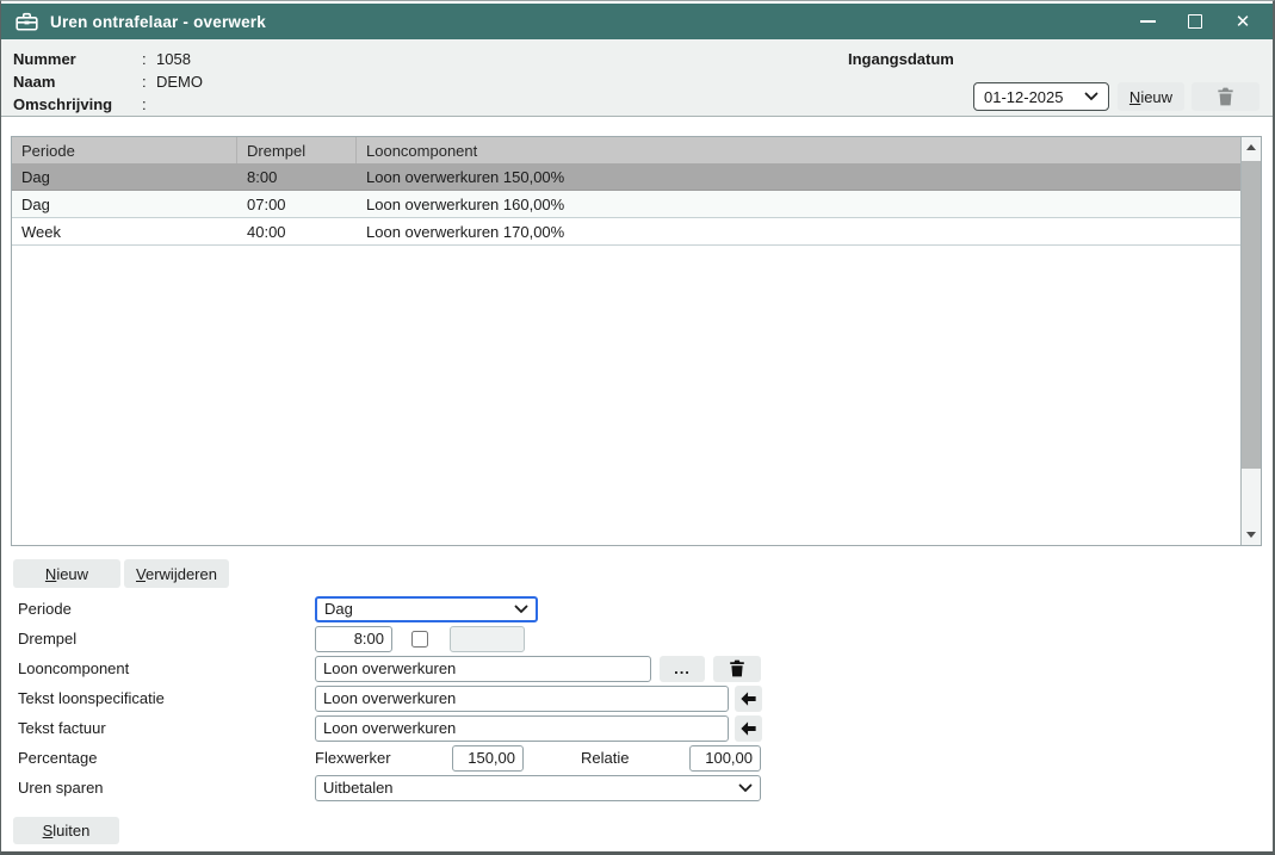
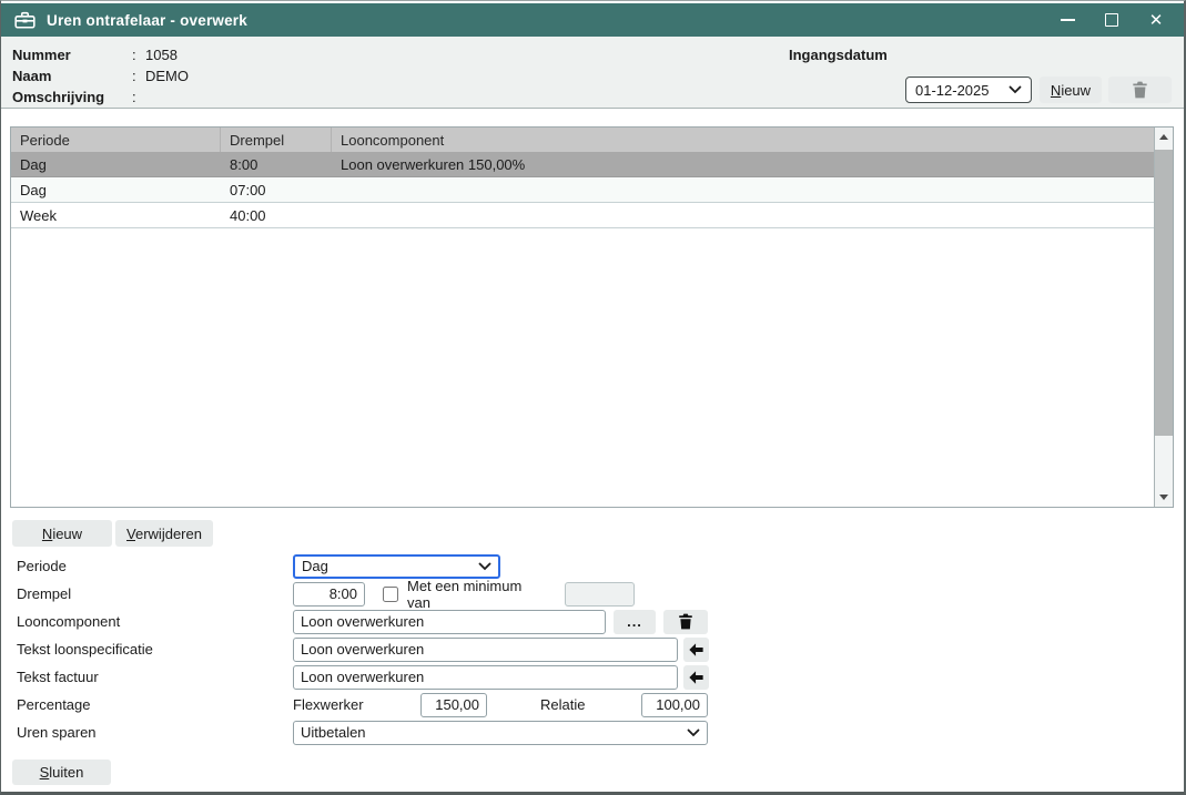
  Uren ontrafelaar - overwerk
  ✕
  Nummer
  :
  1058
  Naam
  :
  DEMO
  Omschrijving
  :
  Ingangsdatum
  01-12-2025
  Nieuw
  Periode
  Drempel
  Looncomponent
  Dag
  8:00
  Loon overwerkuren 150,00%
  Dag
  07:00
- Loon overwerkuren 160,00%
  Week
  40:00
- Loon overwerkuren 170,00%
  Nieuw
  Verwijderen
  Periode
  Dag
  Drempel
  8:00
+ Met een minimum van
  Looncomponent
  Loon overwerkuren
  ...
  Tekst loonspecificatie
  Loon overwerkuren
  Tekst factuur
  Loon overwerkuren
  Percentage
  Flexwerker
  150,00
  Relatie
  100,00
  Uren sparen
  Uitbetalen
  Sluiten
